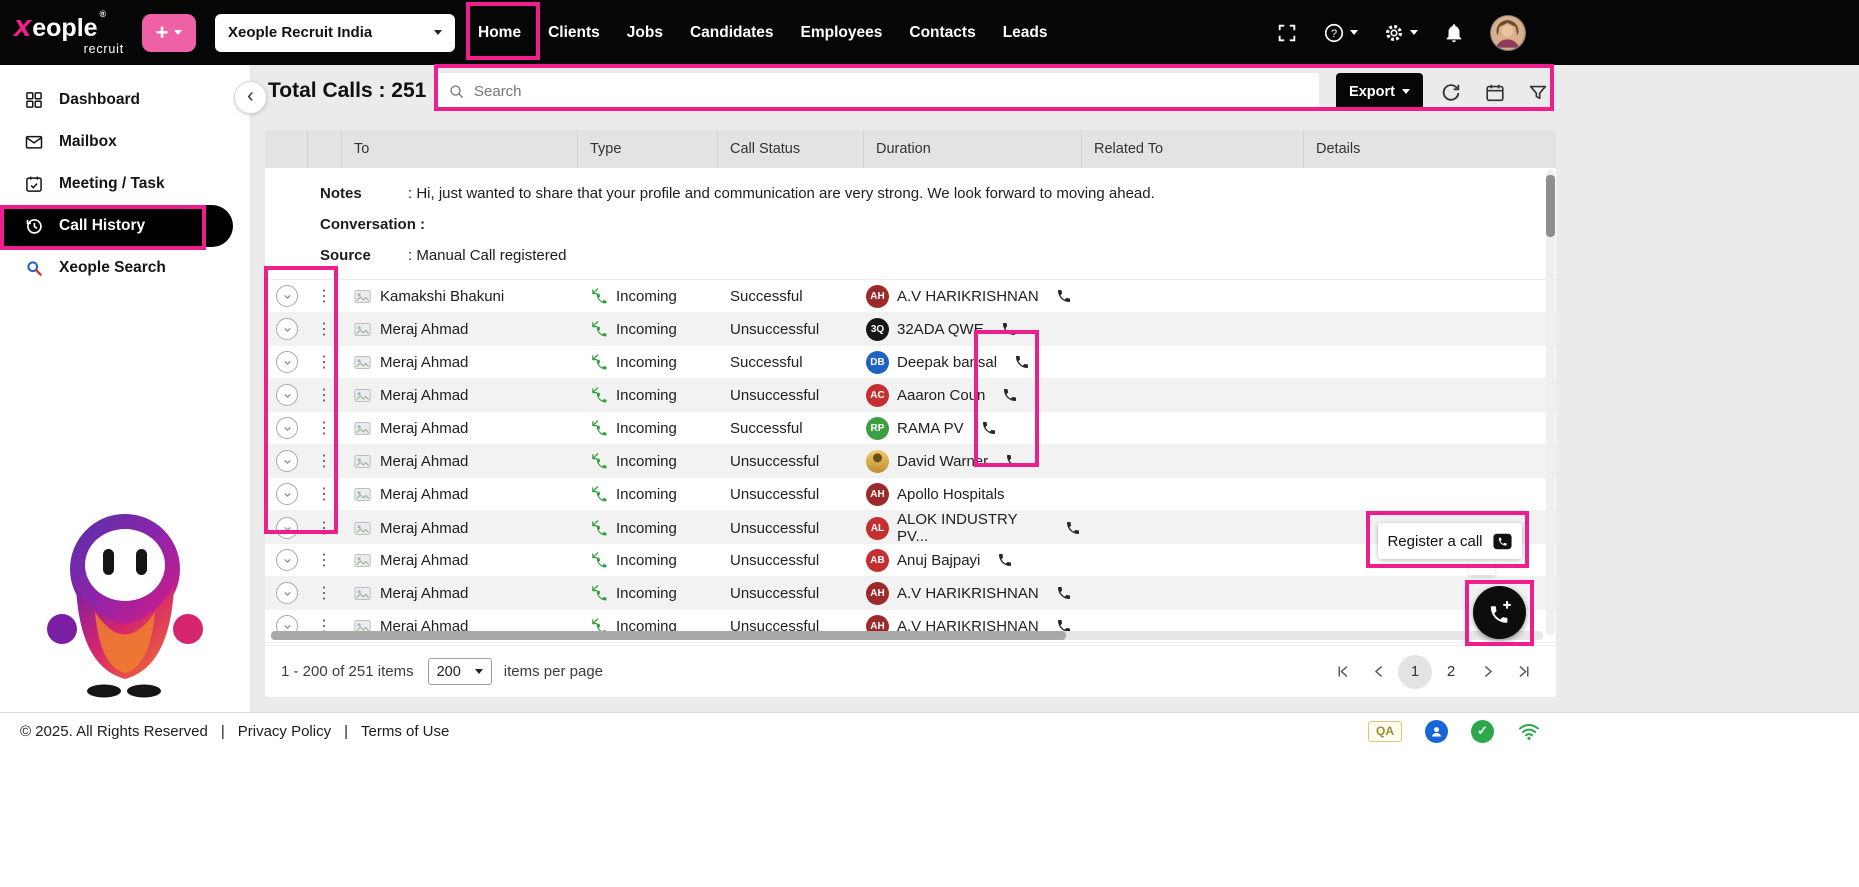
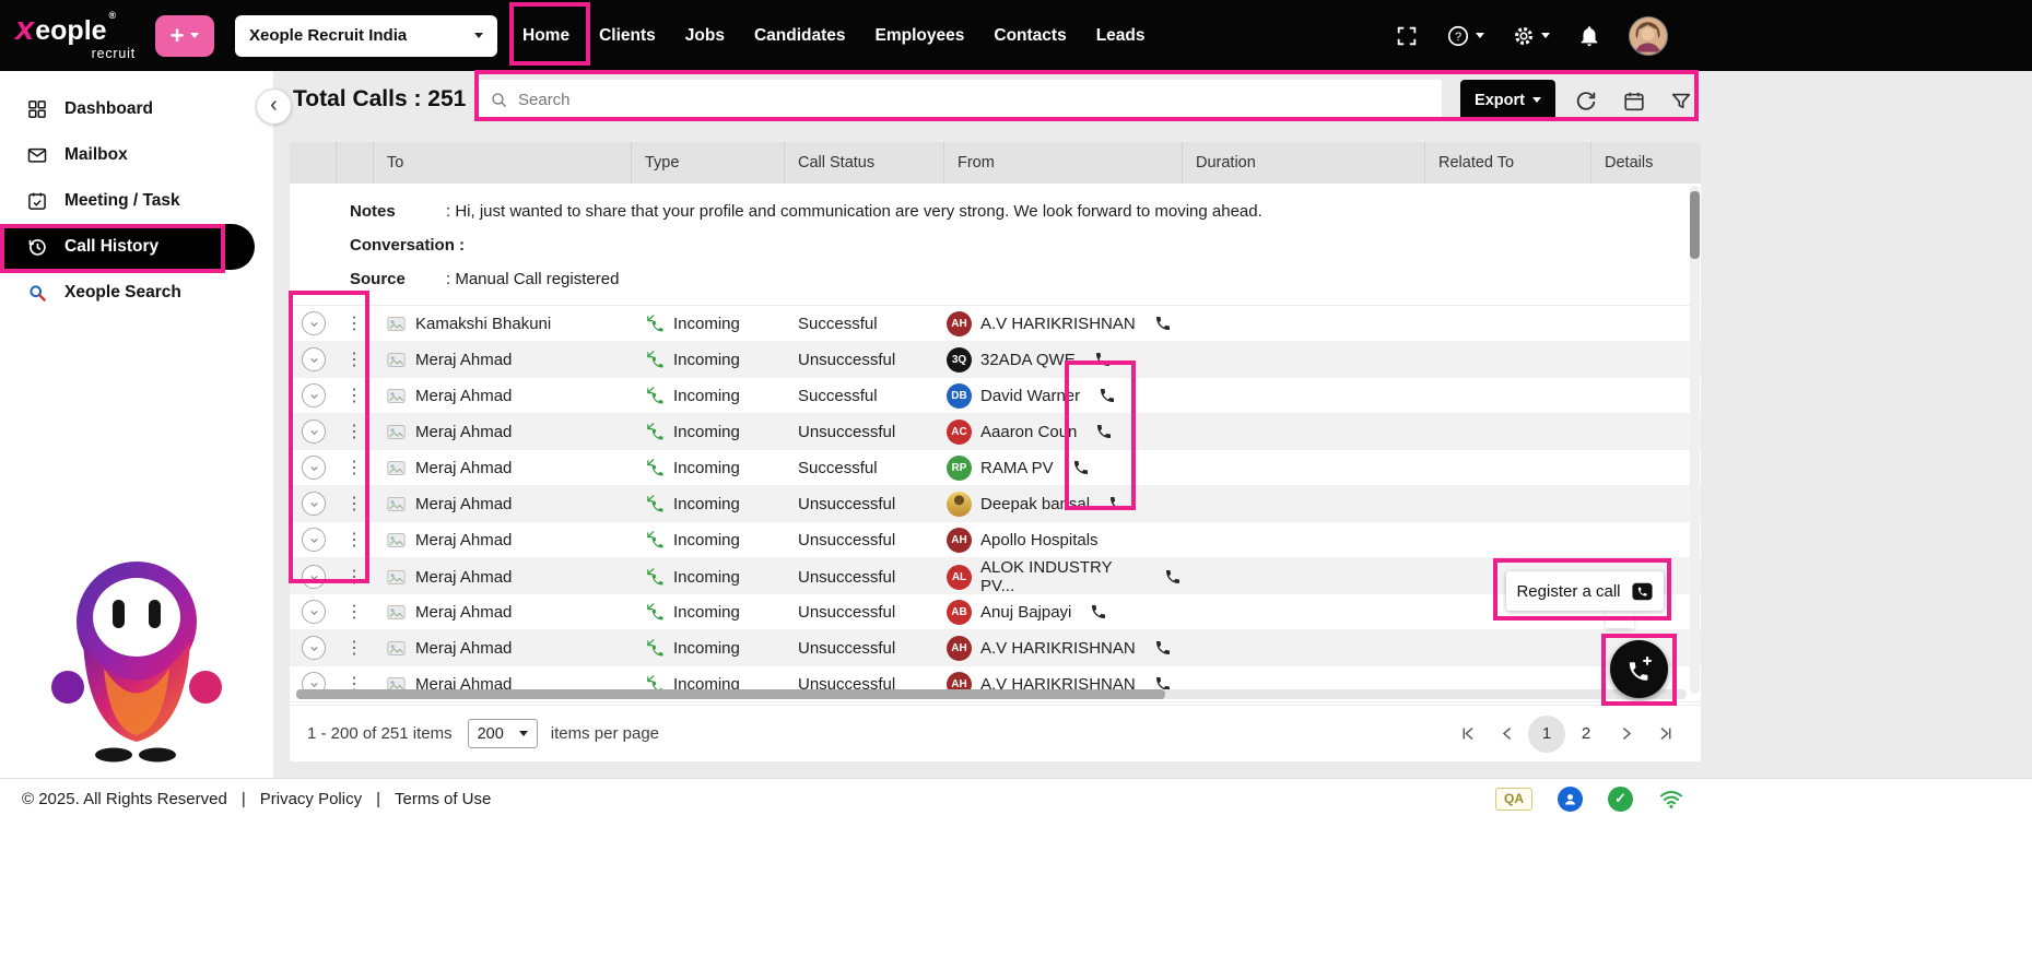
  x
  eople
  ®
  recruit
  +
  Xeople Recruit India
  Home
  Clients
  Jobs
  Candidates
  Employees
  Contacts
  Leads
  ?
  Dashboard
  Mailbox
  Meeting / Task
  Call History
  Xeople Search
  ‹
  Total Calls : 251
  Search
  Export
  To
  Type
  Call Status
+ From
  Duration
  Related To
  Details
  Notes
  : Hi, just wanted to share that your profile and communication are very strong. We look forward to moving ahead.
  Conversation :
  Source
  : Manual Call registered
  ⋮
  Kamakshi Bhakuni
  Incoming
  Successful
  AH
  A.V HARIKRISHNAN
  ⋮
  Meraj Ahmad
  Incoming
  Unsuccessful
  3Q
  32ADA QWE
  ⋮
  Meraj Ahmad
  Incoming
  Successful
  DB
- Deepak bansal
+ David Warner
  ⋮
  Meraj Ahmad
  Incoming
  Unsuccessful
  AC
  Aaaron Coun
  ⋮
  Meraj Ahmad
  Incoming
  Successful
  RP
  RAMA PV
  ⋮
  Meraj Ahmad
  Incoming
  Unsuccessful
- David Warner
+ Deepak bansal
  ⋮
  Meraj Ahmad
  Incoming
  Unsuccessful
  AH
  Apollo Hospitals
  ⋮
  Meraj Ahmad
  Incoming
  Unsuccessful
  AL
  ALOK INDUSTRY PV...
  ⋮
  Meraj Ahmad
  Incoming
  Unsuccessful
  AB
  Anuj Bajpayi
  ⋮
  Meraj Ahmad
  Incoming
  Unsuccessful
  AH
  A.V HARIKRISHNAN
  ⋮
  Meraj Ahmad
  Incoming
  Unsuccessful
  AH
  A.V HARIKRISHNAN
  1 - 200 of 251 items
  200
  items per page
  1
  2
  Register a call
  © 2025. All Rights Reserved
  |
  Privacy Policy
  |
  Terms of Use
  QA
  ✓
